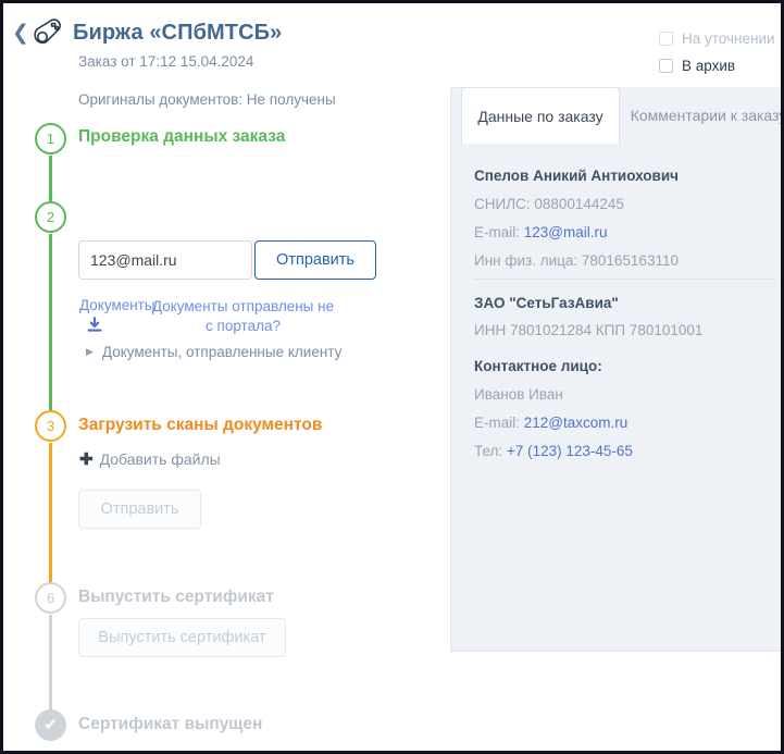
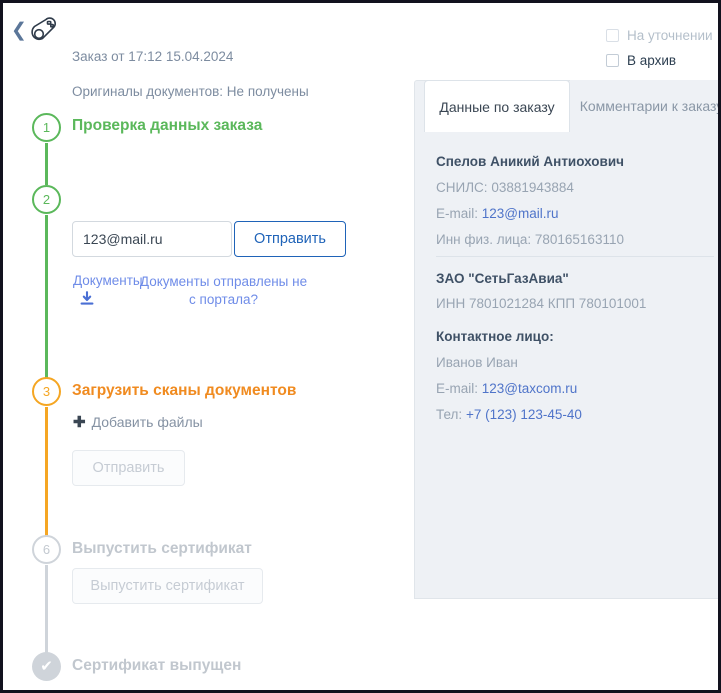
  ❮
- Биржа «СПбМТСБ»
  Заказ от 17:12 15.04.2024
  Оригиналы документов: Не получены
  На уточнении
  В архив
  1
  Проверка данных заказа
  2
  123@mail.ru
  Отправить
  Документы
  Документы отправлены не с портала?
- ▶
- Документы, отправленные клиенту
  3
  Загрузить сканы документов
  ✚
  Добавить файлы
  Отправить
  6
  Выпустить сертификат
  Выпустить сертификат
  ✔
  Сертификат выпущен
  Данные по заказу
  Комментарии к заказ
  Спелов Аникий Антиохович
- СНИЛС: 08800144245
+ СНИЛС: 03881943884
  E-mail: 123@mail.ru
  Инн физ. лица: 780165163110
  ЗАО "СетьГазАвиа"
  ИНН 7801021284 КПП 780101001
  Контактное лицо:
  Иванов Иван
- E-mail: 212@taxcom.ru
+ E-mail: 123@taxcom.ru
- Тел: +7 (123) 123-45-65
+ Тел: +7 (123) 123-45-40
